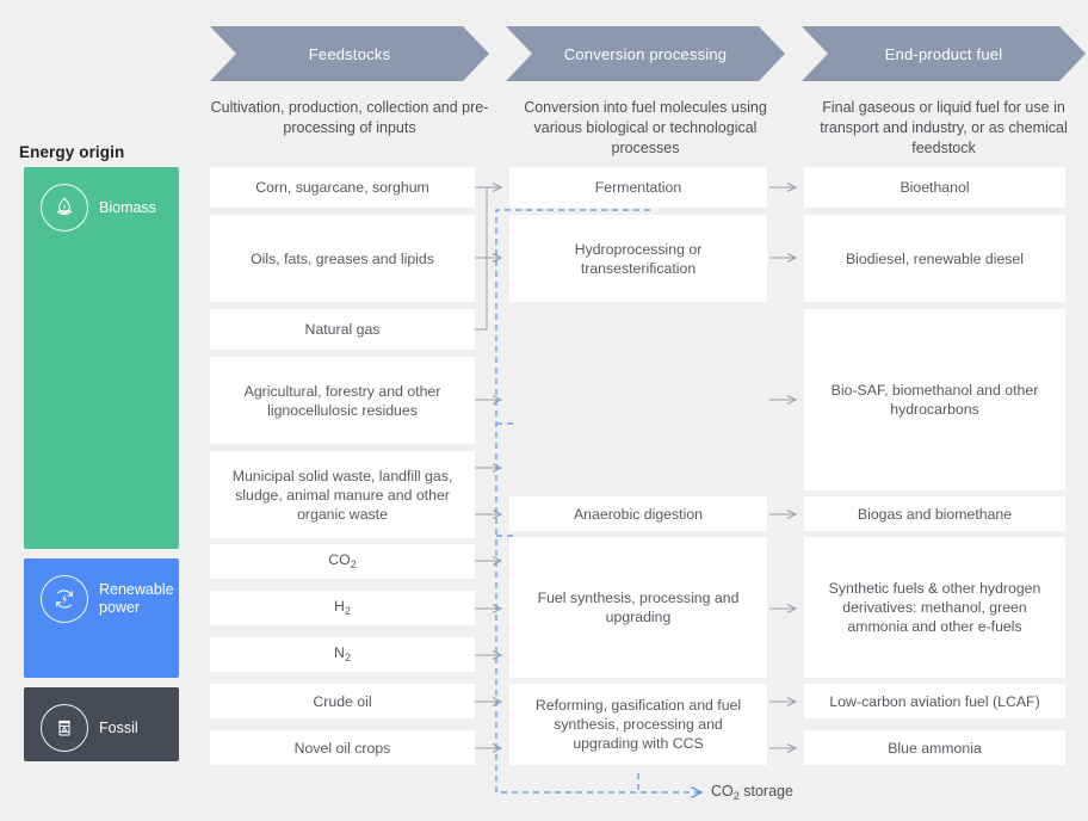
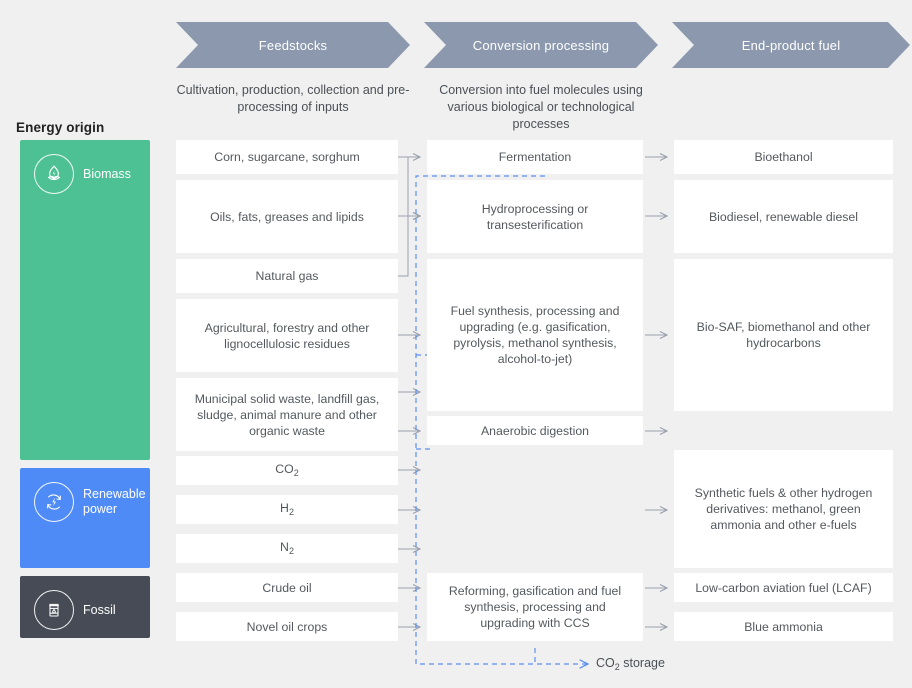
  Energy origin
  Biomass
  Renewable power
  Fossil
  Feedstocks
  Cultivation, production, collection and pre-processing of inputs
  Conversion processing
  Conversion into fuel molecules using various biological or technological processes
  End-product fuel
- Final gaseous or liquid fuel for use in transport and industry, or as chemical feedstock
  Corn, sugarcane, sorghum
  Oils, fats, greases and lipids
  Natural gas
  Agricultural, forestry and other lignocellulosic residues
  Municipal solid waste, landfill gas, sludge, animal manure and other organic waste
  CO2
  H2
  N2
  Crude oil
  Novel oil crops
  Fermentation
  Hydroprocessing or transesterification
+ Fuel synthesis, processing and upgrading (e.g. gasification, pyrolysis, methanol synthesis, alcohol-to-jet)
  Anaerobic digestion
- Fuel synthesis, processing and upgrading
  Reforming, gasification and fuel synthesis, processing and upgrading with CCS
  Bioethanol
  Biodiesel, renewable diesel
  Bio-SAF, biomethanol and other hydrocarbons
- Biogas and biomethane
  Synthetic fuels & other hydrogen derivatives: methanol, green ammonia and other e-fuels
  Low-carbon aviation fuel (LCAF)
  Blue ammonia
  CO2 storage
